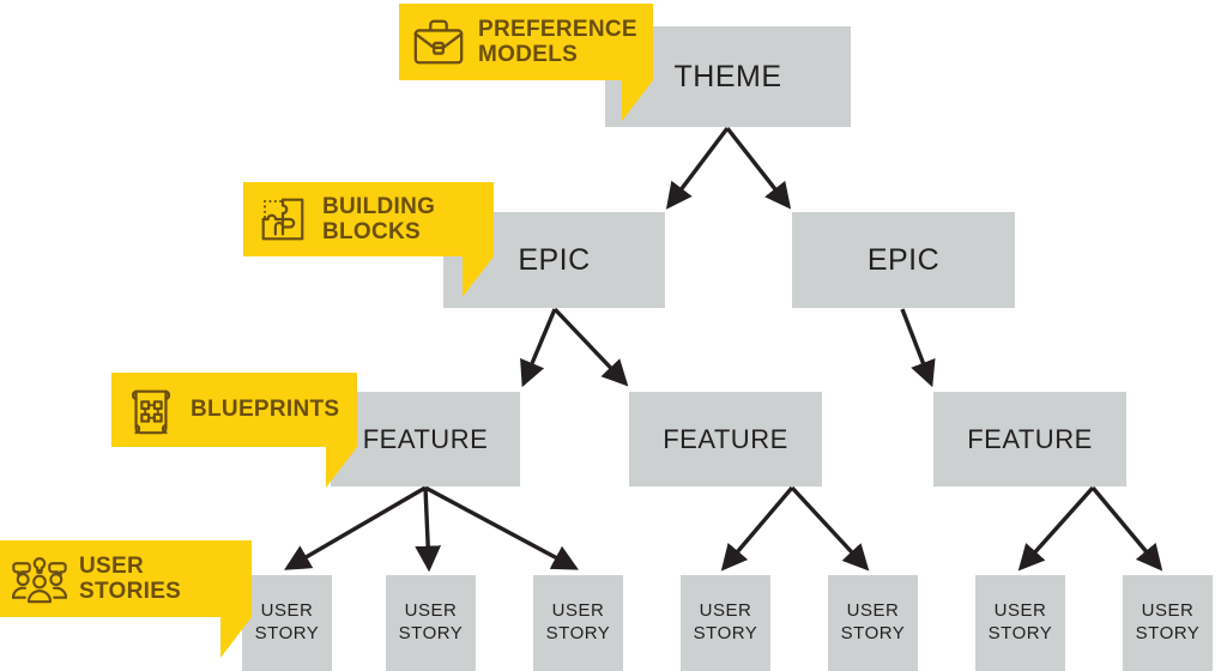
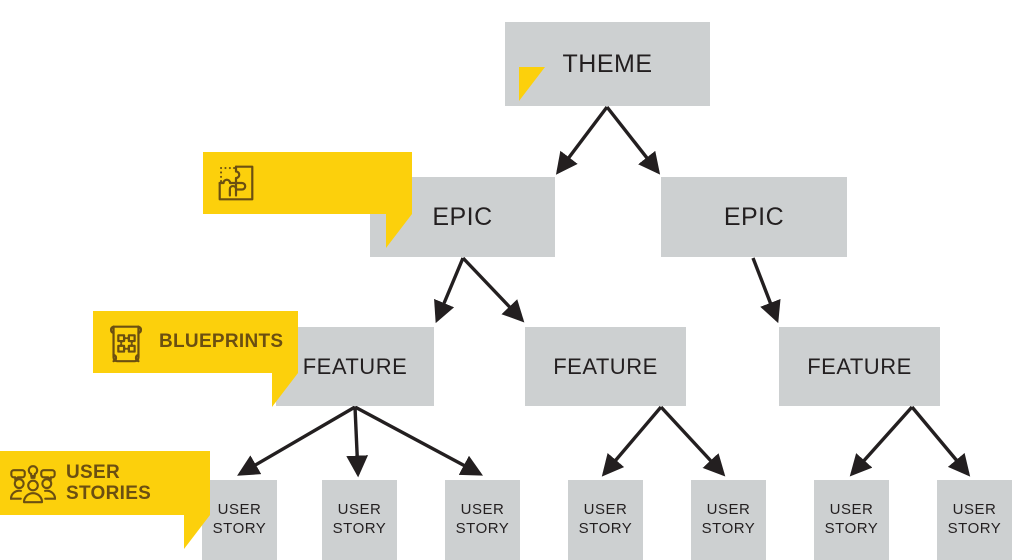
  THEME
  EPIC
  EPIC
  FEATURE
  FEATURE
  FEATURE
  USER
  STORY
  USER
  STORY
  USER
  STORY
  USER
  STORY
  USER
  STORY
  USER
  STORY
  USER
  STORY
- PREFERENCE
- MODELS
- BUILDING
- BLOCKS
  BLUEPRINTS
  USER
  STORIES
